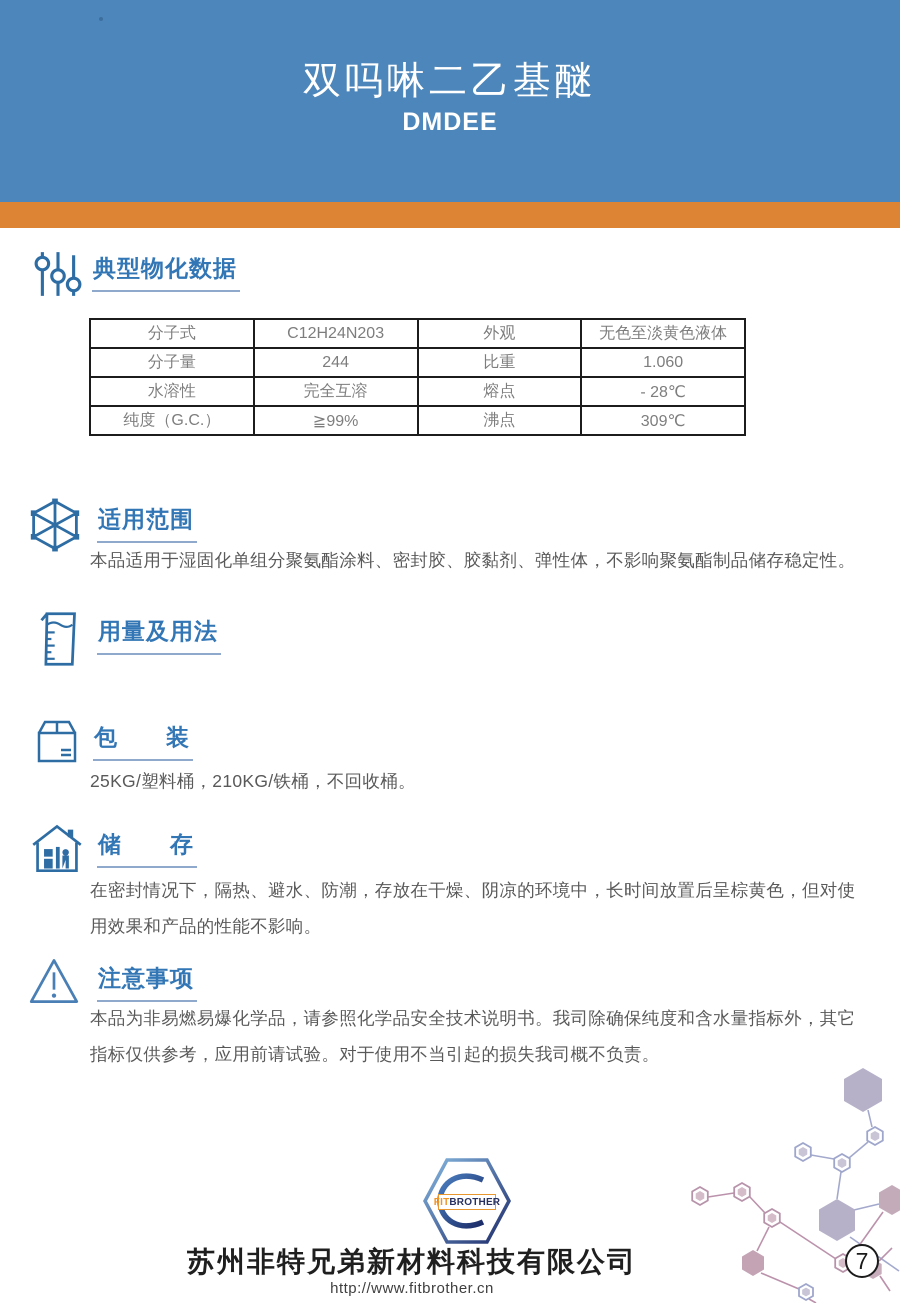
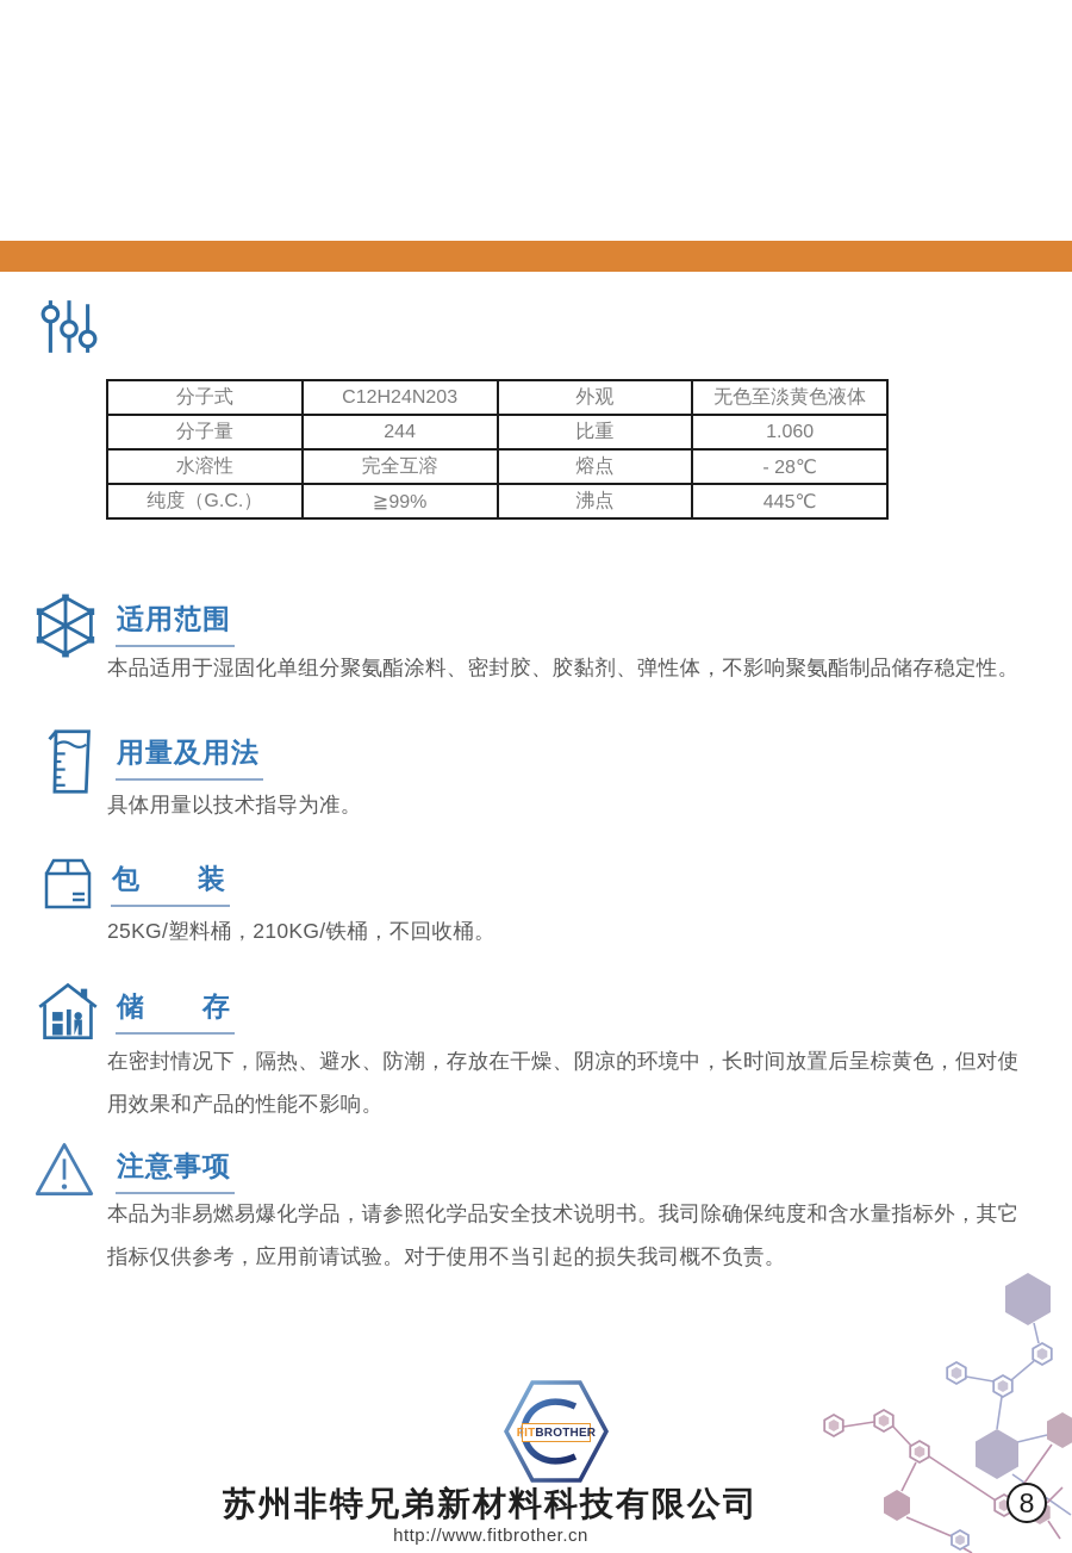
- 双吗啉二乙基醚
- DMDEE
- 典型物化数据
  分子式	C12H24N203	外观	无色至淡黄色液体
  分子量	244	比重	1.060
  水溶性	完全互溶	熔点	- 28℃
- 纯度（G.C.）	≧99%	沸点	309℃
+ 纯度（G.C.）	≧99%	沸点	445℃
  适用范围
  本品适用于湿固化单组分聚氨酯涂料、密封胶、胶黏剂、弹性体，不影响聚氨酯制品储存稳定性。
  用量及用法
+ 具体用量以技术指导为准。
  包 装
  25KG/塑料桶，210KG/铁桶，不回收桶。
  储 存
  在密封情况下，隔热、避水、防潮，存放在干燥、阴凉的环境中，长时间放置后呈棕黄色，但对使用效果和产品的性能不影响。
  注意事项
  本品为非易燃易爆化学品，请参照化学品安全技术说明书。我司除确保纯度和含水量指标外，其它指标仅供参考，应用前请试验。对于使用不当引起的损失我司概不负责。
  FIT
  BROTHER
  苏州非特兄弟新材料科技有限公司
  http://www.fitbrother.cn
- 7
+ 8
